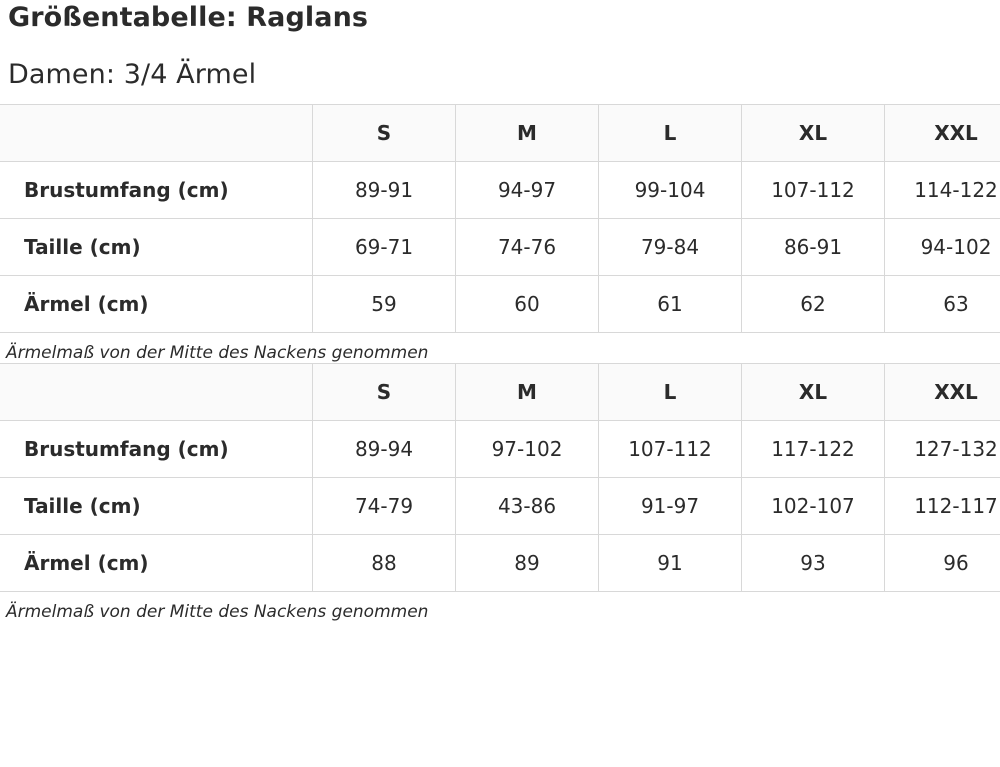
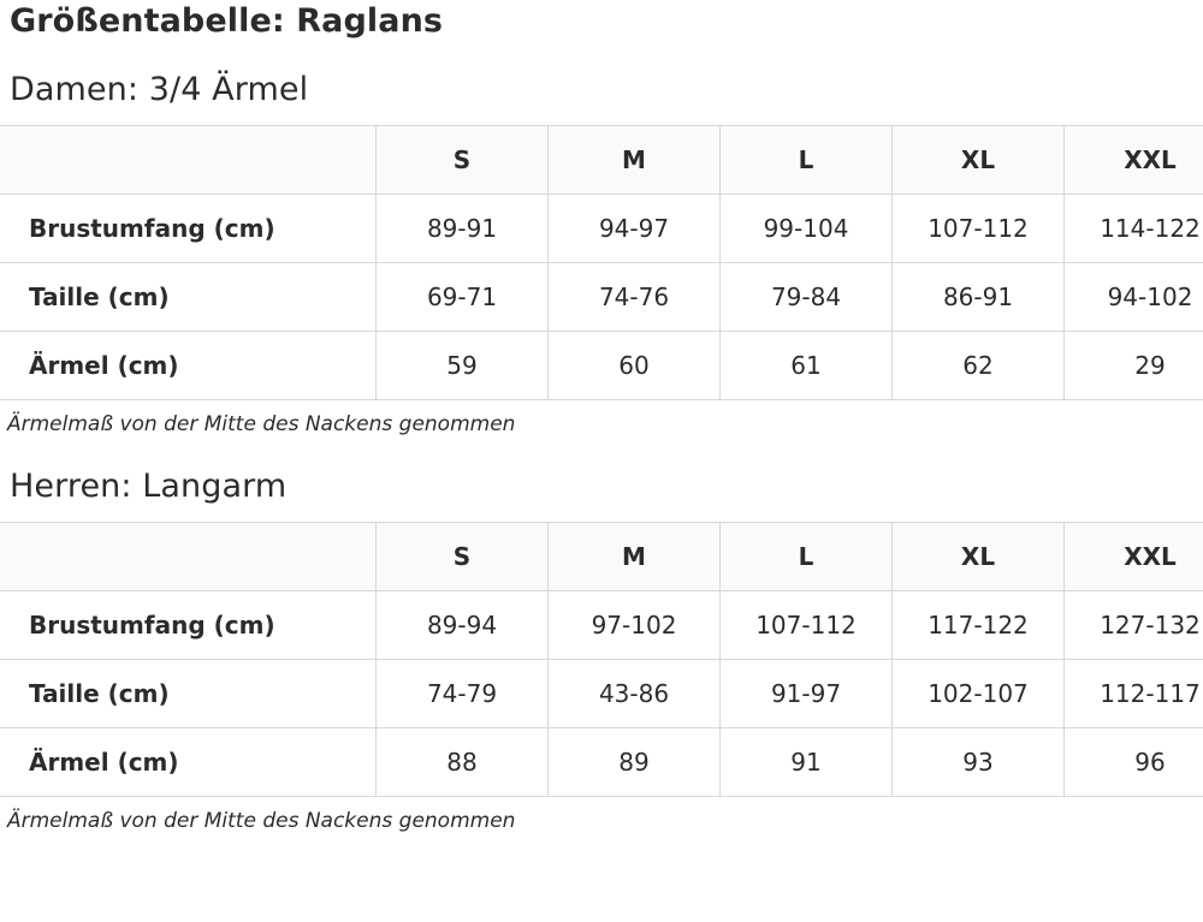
  Größentabelle: Raglans
  Damen: 3/4 Ärmel
  	S	M	L	XL	XXL
  Brustumfang (cm)	89-91	94-97	99-104	107-112	114-122
  Taille (cm)	69-71	74-76	79-84	86-91	94-102
- Ärmel (cm)	59	60	61	62	63
+ Ärmel (cm)	59	60	61	62	29
  Ärmelmaß von der Mitte des Nackens genommen
+ Herren: Langarm
  	S	M	L	XL	XXL
  Brustumfang (cm)	89-94	97-102	107-112	117-122	127-132
  Taille (cm)	74-79	43-86	91-97	102-107	112-117
  Ärmel (cm)	88	89	91	93	96
  Ärmelmaß von der Mitte des Nackens genommen
